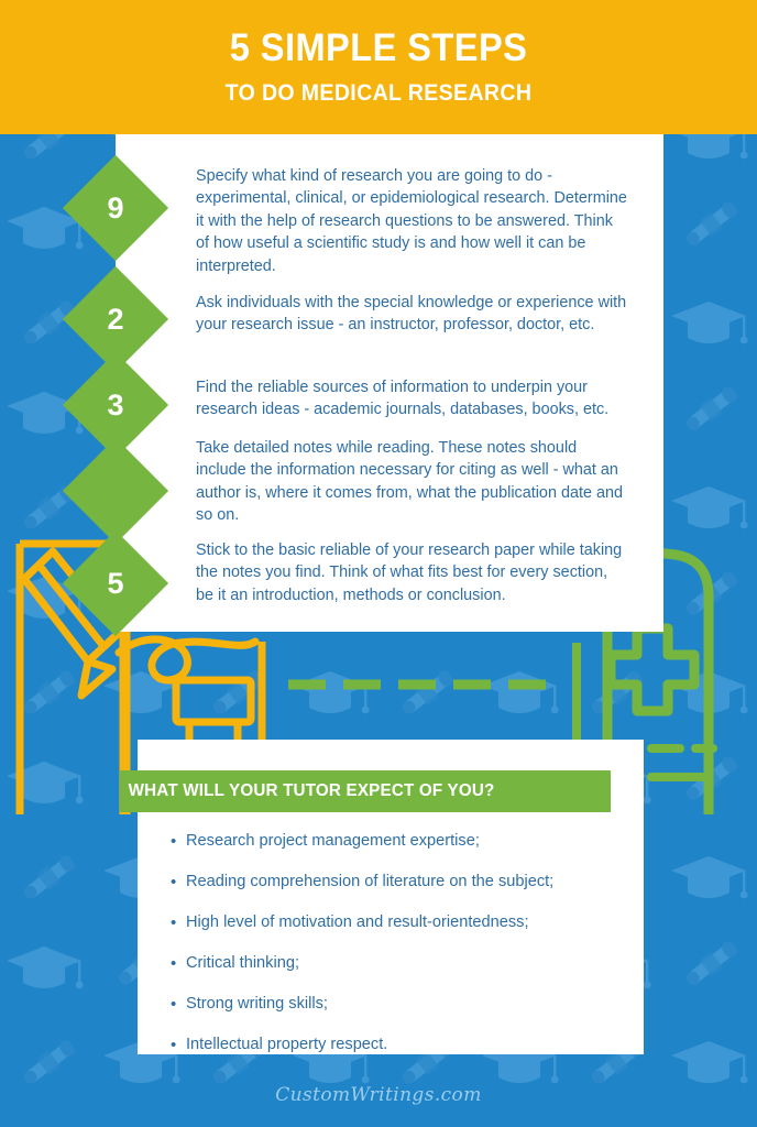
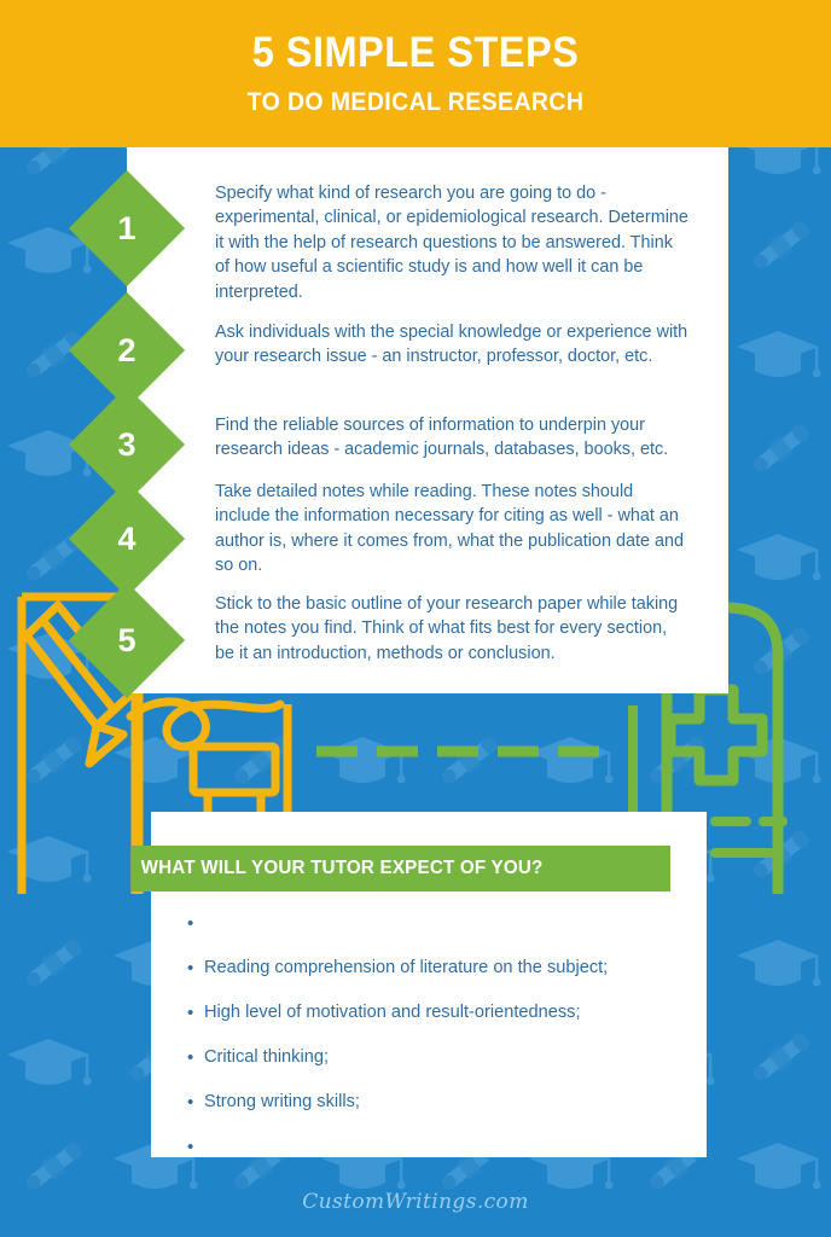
  5 SIMPLE STEPS
  TO DO MEDICAL RESEARCH
- 9
+ 1
  2
  3
+ 4
  5
  Specify what kind of research you are going to do - experimental, clinical, or epidemiological research. Determine it with the help of research questions to be answered. Think of how useful a scientific study is and how well it can be interpreted.
  Ask individuals with the special knowledge or experience with your research issue - an instructor, professor, doctor, etc.
  Find the reliable sources of information to underpin your research ideas - academic journals, databases, books, etc.
  Take detailed notes while reading. These notes should include the information necessary for citing as well - what an author is, where it comes from, what the publication date and so on.
- Stick to the basic reliable of your research paper while taking the notes you find. Think of what fits best for every section, be it an introduction, methods or conclusion.
+ Stick to the basic outline of your research paper while taking the notes you find. Think of what fits best for every section, be it an introduction, methods or conclusion.
  WHAT WILL YOUR TUTOR EXPECT OF YOU?
  •
- Research project management expertise;
  •
  Reading comprehension of literature on the subject;
  •
  High level of motivation and result-orientedness;
  •
  Critical thinking;
  •
  Strong writing skills;
  •
- Intellectual property respect.
  CustomWritings.com
